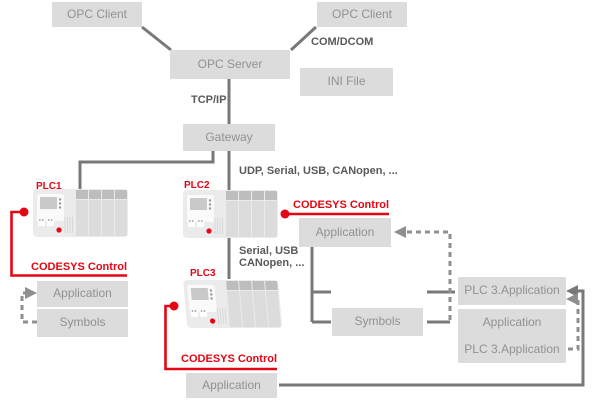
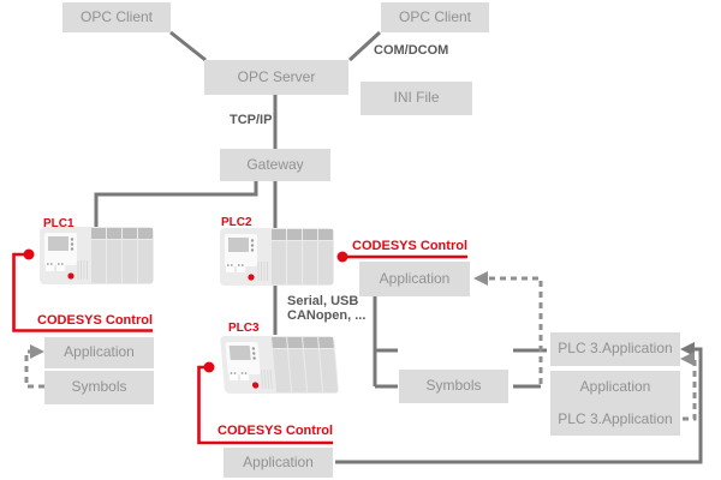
  OPC Client
  OPC Client
  OPC Server
  INI File
  Gateway
  Application
  Symbols
  Application
  Symbols
  PLC 3.Application
  Application
  PLC 3.Application
  Application
  COM/DCOM
  TCP/IP
- UDP, Serial, USB, CANopen, ...
  Serial, USB
  CANopen, ...
  PLC1
  PLC2
  PLC3
  CODESYS Control
  CODESYS Control
  CODESYS Control
